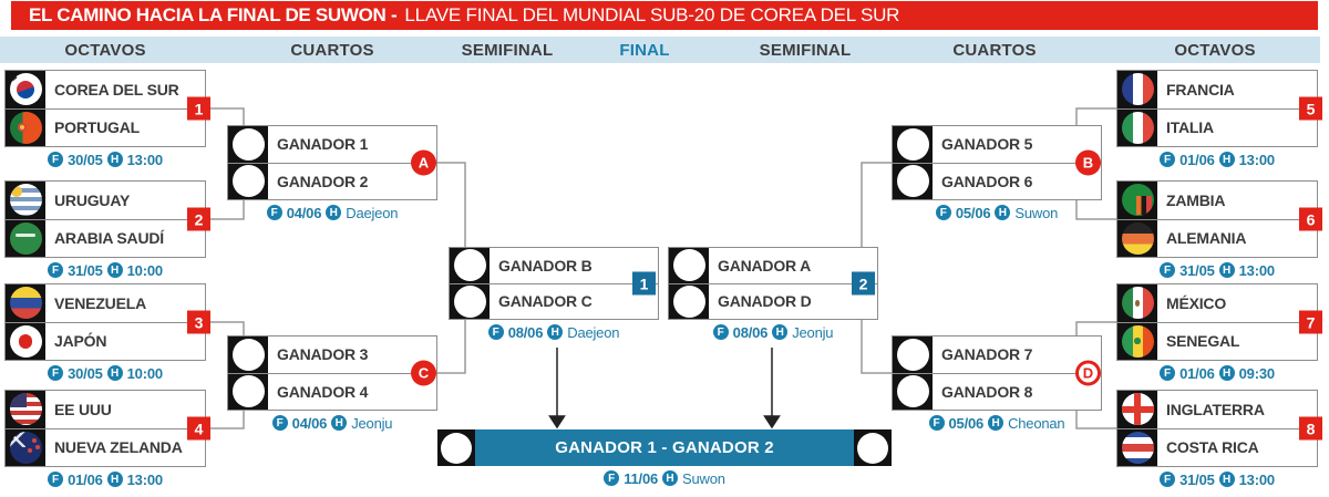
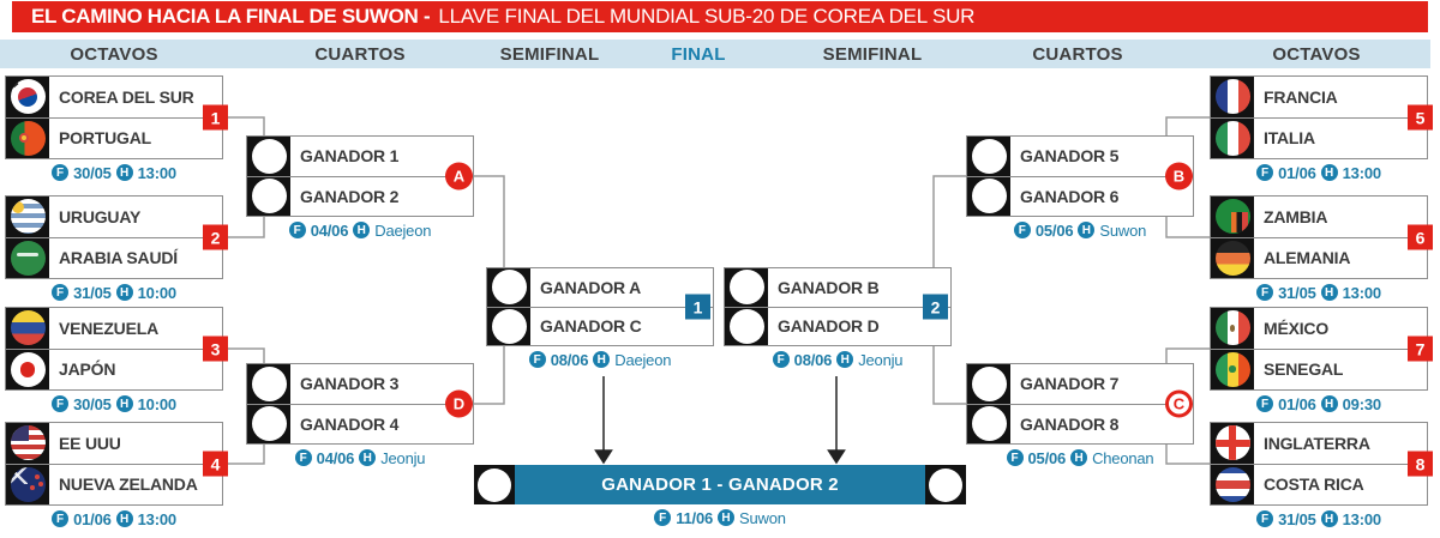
  EL CAMINO HACIA LA FINAL DE SUWON -
  LLAVE FINAL DEL MUNDIAL SUB-20 DE COREA DEL SUR
  OCTAVOS
  CUARTOS
  SEMIFINAL
  FINAL
  SEMIFINAL
  CUARTOS
  OCTAVOS
  COREA DEL SUR
  PORTUGAL
  1
  F
  30/05
  H
  13:00
  URUGUAY
  ARABIA SAUDÍ
  2
  F
  31/05
  H
  10:00
  VENEZUELA
  JAPÓN
  3
  F
  30/05
  H
  10:00
  EE UUU
  NUEVA ZELANDA
  4
  F
  01/06
  H
  13:00
  FRANCIA
  ITALIA
  5
  F
  01/06
  H
  13:00
  ZAMBIA
  ALEMANIA
  6
  F
  31/05
  H
  13:00
  MÉXICO
  SENEGAL
  7
  F
  01/06
  H
  09:30
  INGLATERRA
  COSTA RICA
  8
  F
  31/05
  H
  13:00
  GANADOR 1
  GANADOR 2
  A
  F
  04/06
  H
  Daejeon
  GANADOR 3
  GANADOR 4
- C
+ D
  F
  04/06
  H
  Jeonju
  GANADOR 5
  GANADOR 6
  B
  F
  05/06
  H
  Suwon
  GANADOR 7
  GANADOR 8
- D
+ C
  F
  05/06
  H
  Cheonan
- GANADOR B
+ GANADOR A
  GANADOR C
  1
  F
  08/06
  H
  Daejeon
- GANADOR A
+ GANADOR B
  GANADOR D
  2
  F
  08/06
  H
  Jeonju
  GANADOR 1 - GANADOR 2
  F
  11/06
  H
  Suwon
